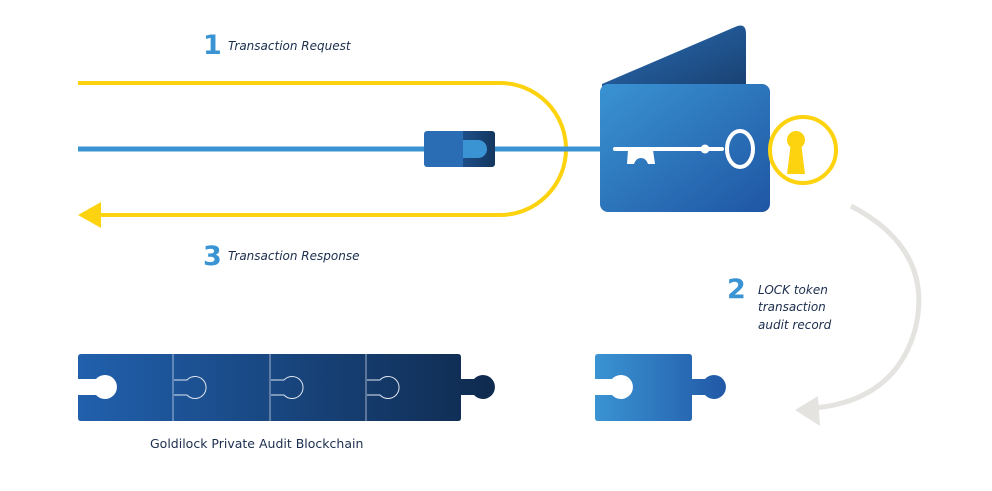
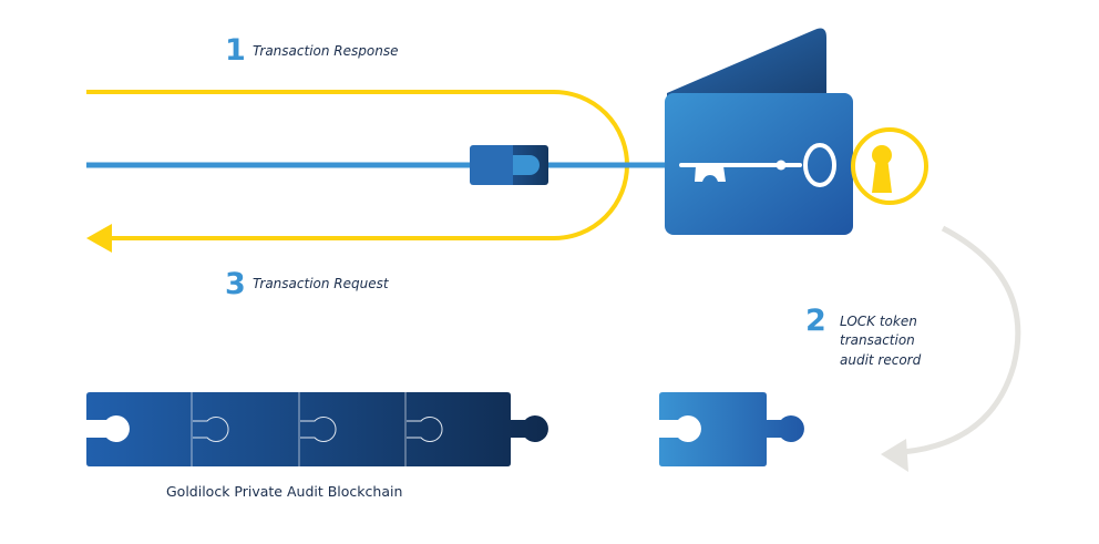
  1
- Transaction Request
+ Transaction Response
  3
- Transaction Response
+ Transaction Request
  2
  LOCK token
  transaction
  audit record
  Goldilock Private Audit Blockchain
